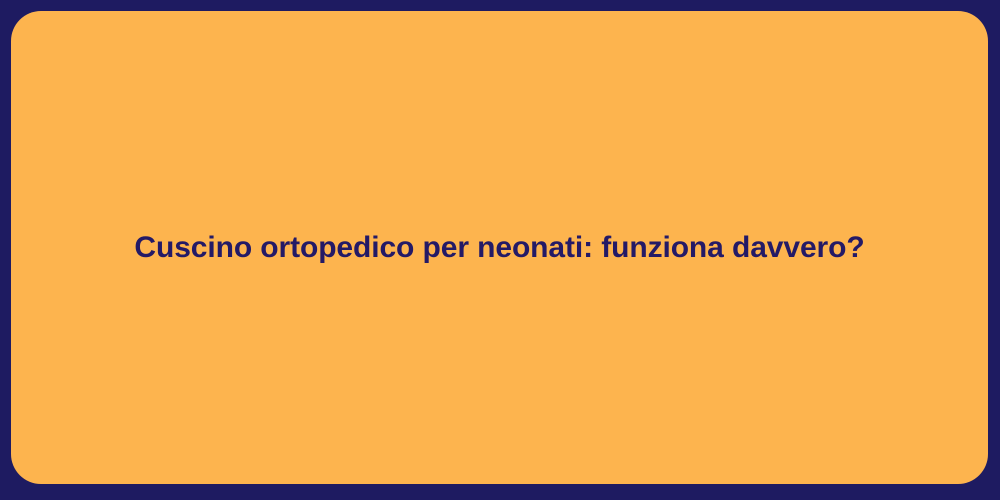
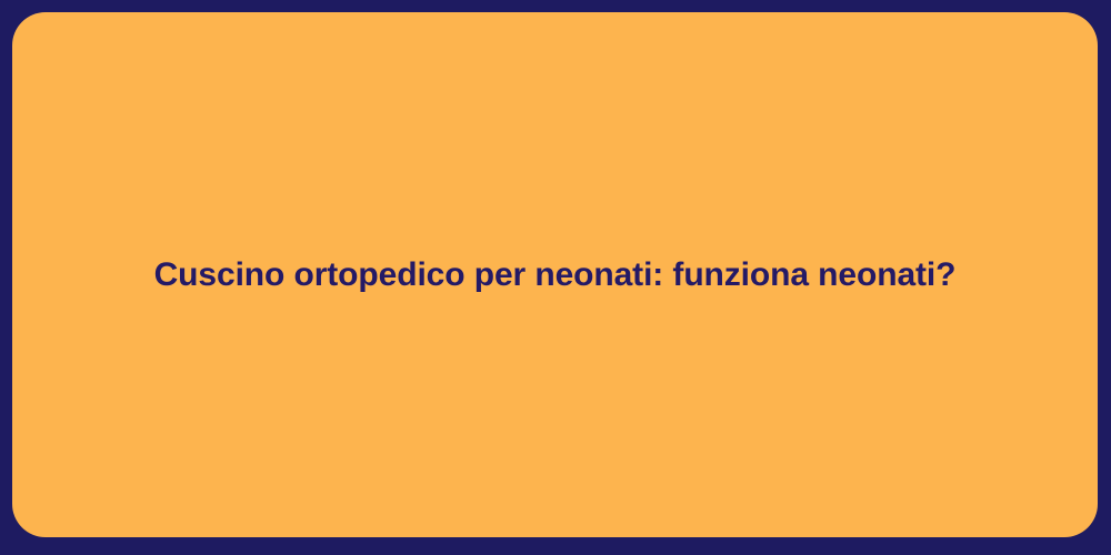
- Cuscino ortopedico per neonati: funziona davvero?
+ Cuscino ortopedico per neonati: funziona neonati?
